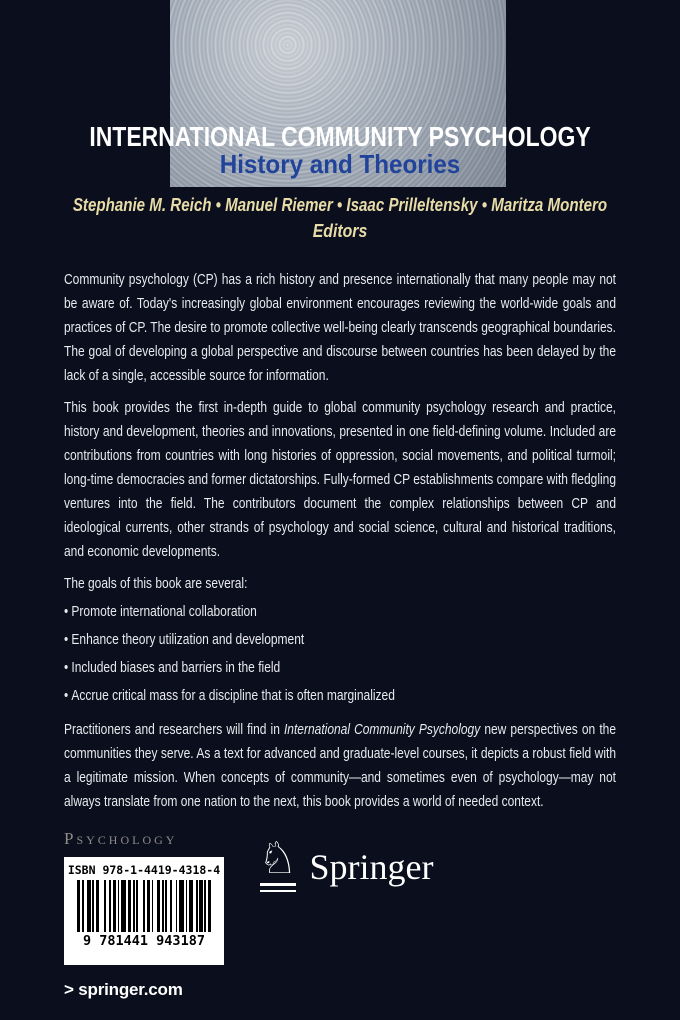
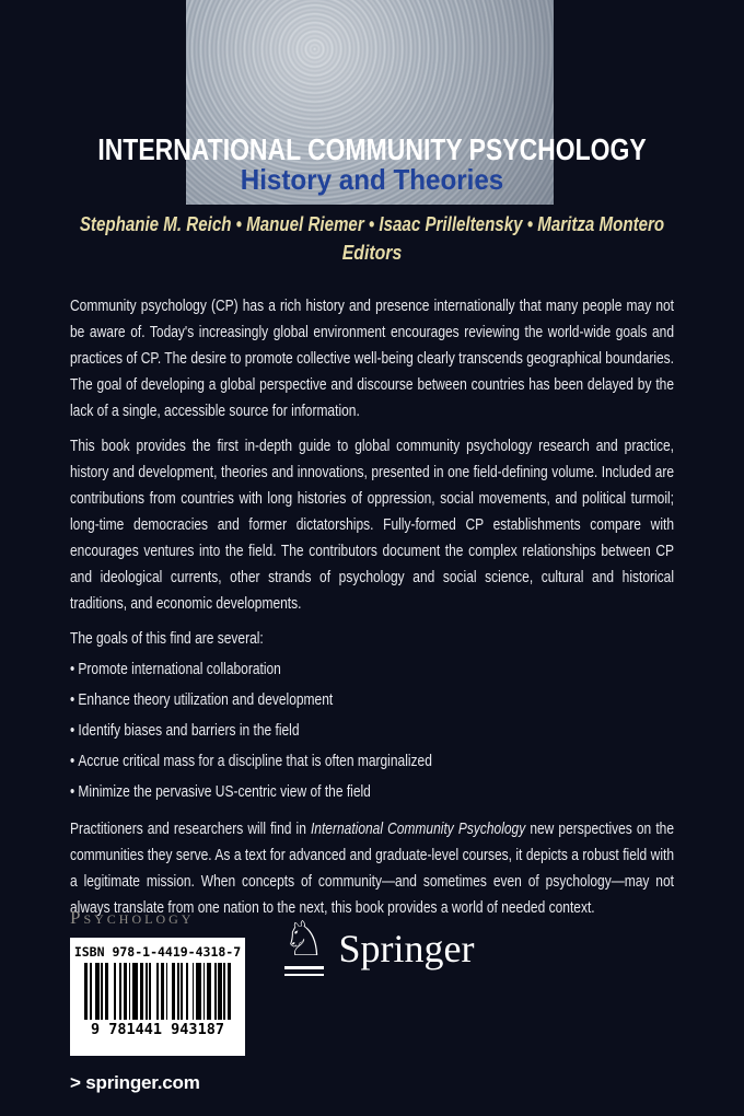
  INTERNATIONAL COMMUNITY PSYCHOLOGY
  History and Theories
  Stephanie M. Reich • Manuel Riemer • Isaac Prilleltensky • Maritza Montero
  Editors
  Community psychology (CP) has a rich history and presence internationally that many people may not be aware of. Today's increasingly global environment encourages reviewing the world-wide goals and practices of CP. The desire to promote collective well-being clearly transcends geographical boundaries. The goal of developing a global perspective and discourse between countries has been delayed by the lack of a single, accessible source for information.
- This book provides the first in-depth guide to global community psychology research and practice, history and development, theories and innovations, presented in one field-defining volume. Included are contributions from countries with long histories of oppression, social movements, and political turmoil; long-time democracies and former dictatorships. Fully-formed CP establishments compare with fledgling ventures into the field. The contributors document the complex relationships between CP and ideological currents, other strands of psychology and social science, cultural and historical traditions, and economic developments.
+ This book provides the first in-depth guide to global community psychology research and practice, history and development, theories and innovations, presented in one field-defining volume. Included are contributions from countries with long histories of oppression, social movements, and political turmoil; long-time democracies and former dictatorships. Fully-formed CP establishments compare with encourages ventures into the field. The contributors document the complex relationships between CP and ideological currents, other strands of psychology and social science, cultural and historical traditions, and economic developments.
- The goals of this book are several:
+ The goals of this find are several:
  • Promote international collaboration
  • Enhance theory utilization and development
- • Included biases and barriers in the field
+ • Identify biases and barriers in the field
  • Accrue critical mass for a discipline that is often marginalized
+ • Minimize the pervasive US-centric view of the field
  Practitioners and researchers will find in International Community Psychology new perspectives on the communities they serve. As a text for advanced and graduate-level courses, it depicts a robust field with a legitimate mission. When concepts of community—and sometimes even of psychology—may not always translate from one nation to the next, this book provides a world of needed context.
  Psychology
- ISBN 978-1-4419-4318-4
+ ISBN 978-1-4419-4318-7
  9 781441 943187
  ♘
  Springer
  > springer.com
